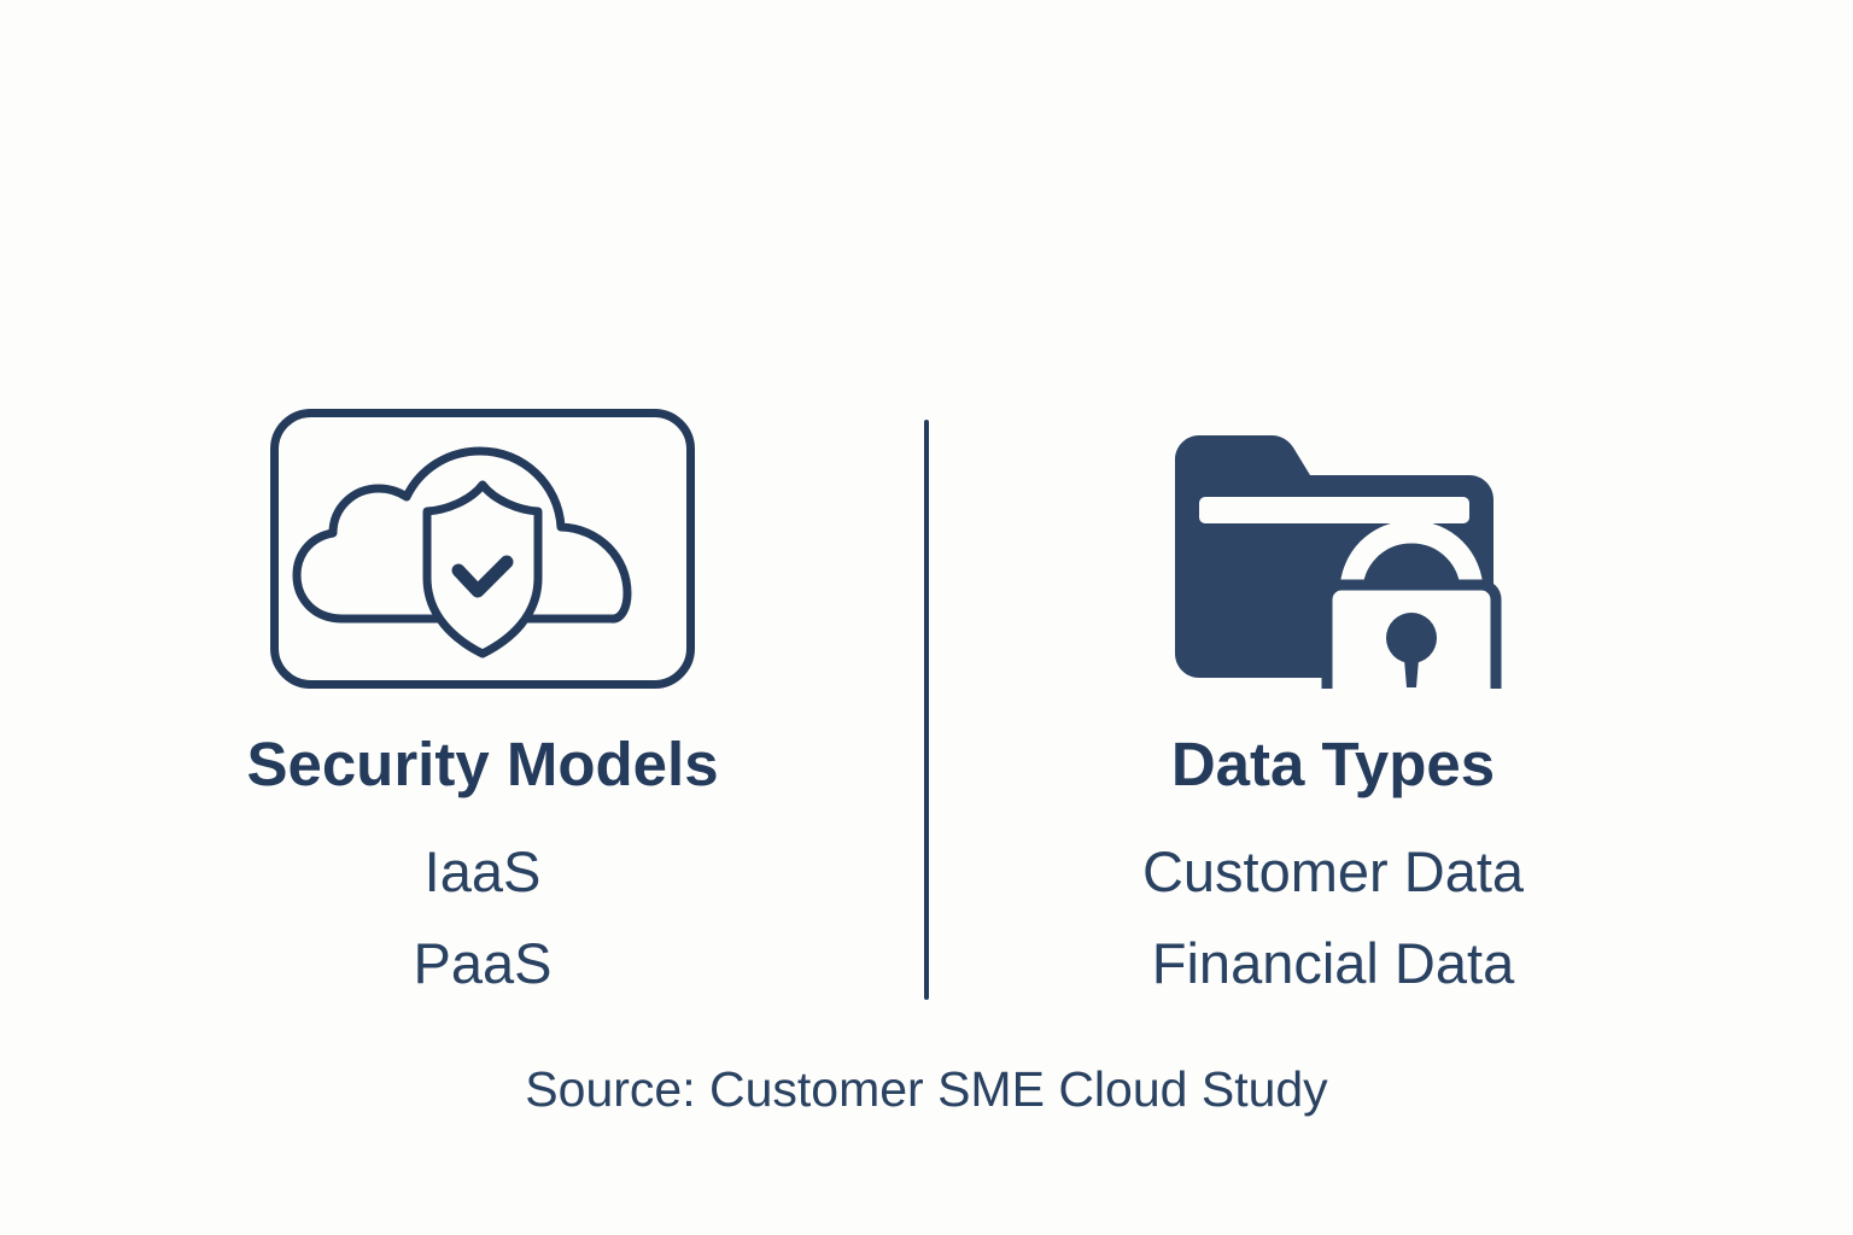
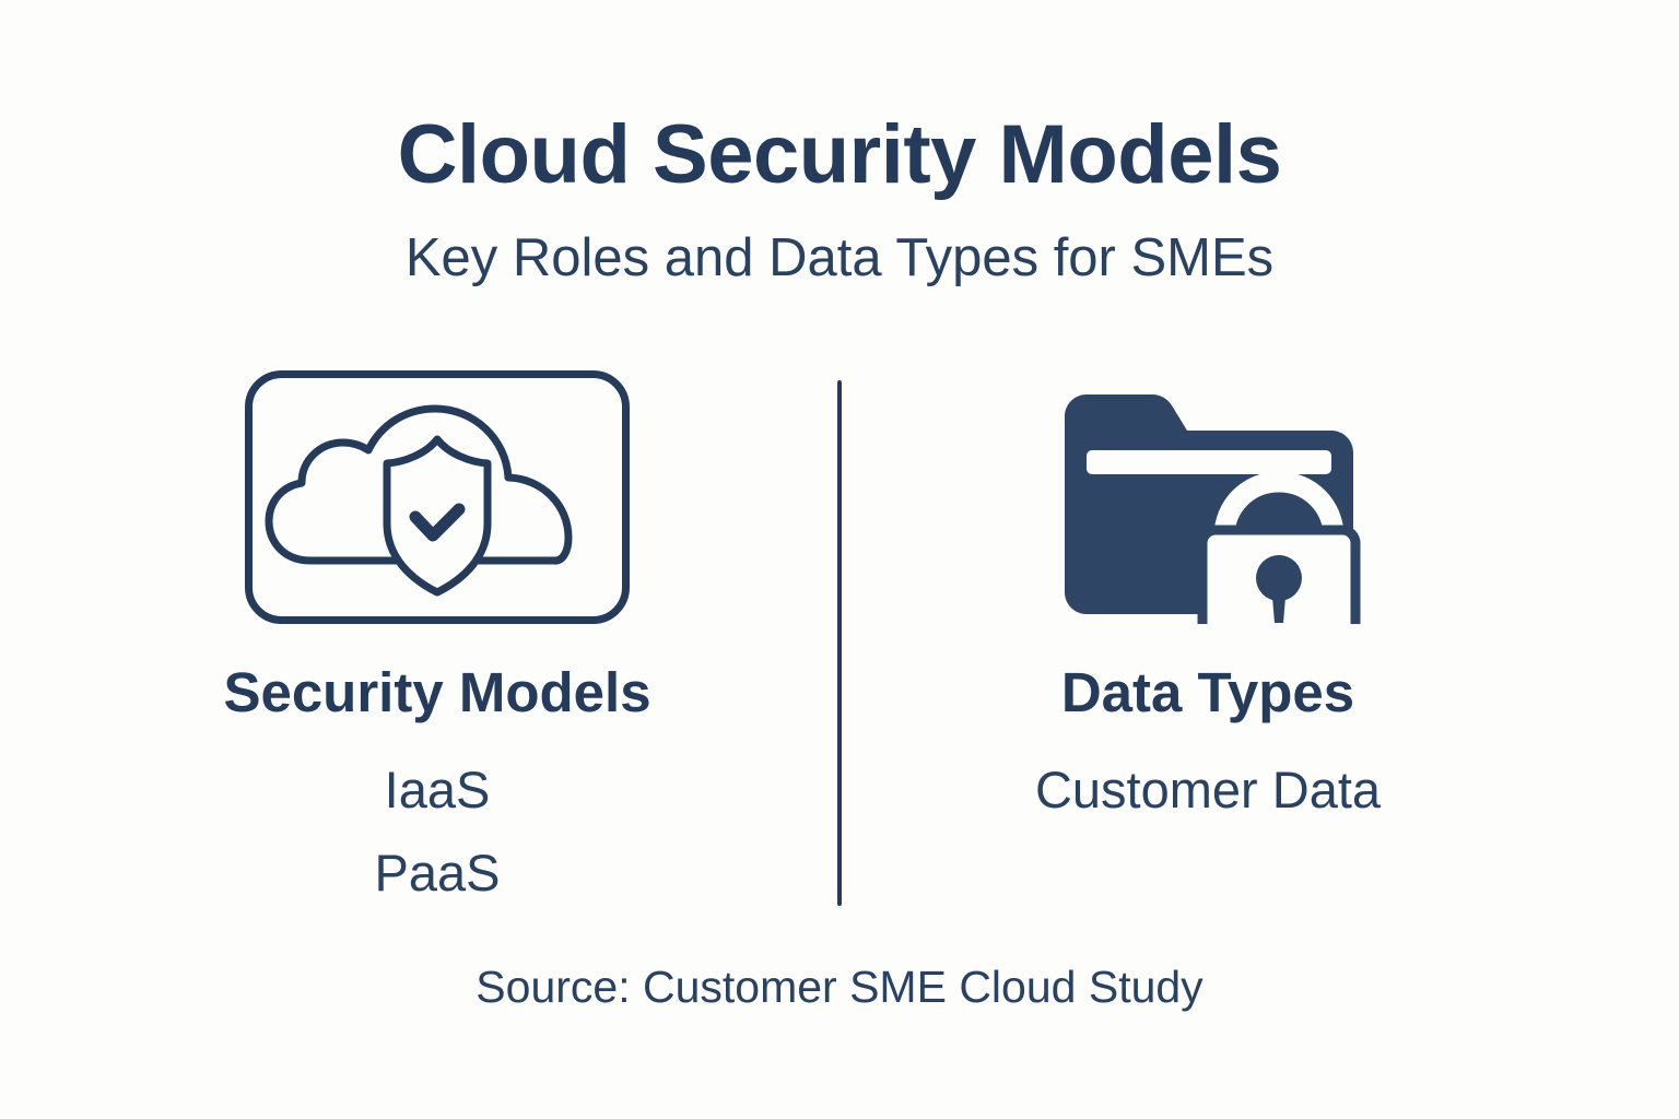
+ Cloud Security Models
+ Key Roles and Data Types for SMEs
  Security Models
  IaaS
  PaaS
  Data Types
  Customer Data
- Financial Data
  Source: Customer SME Cloud Study
